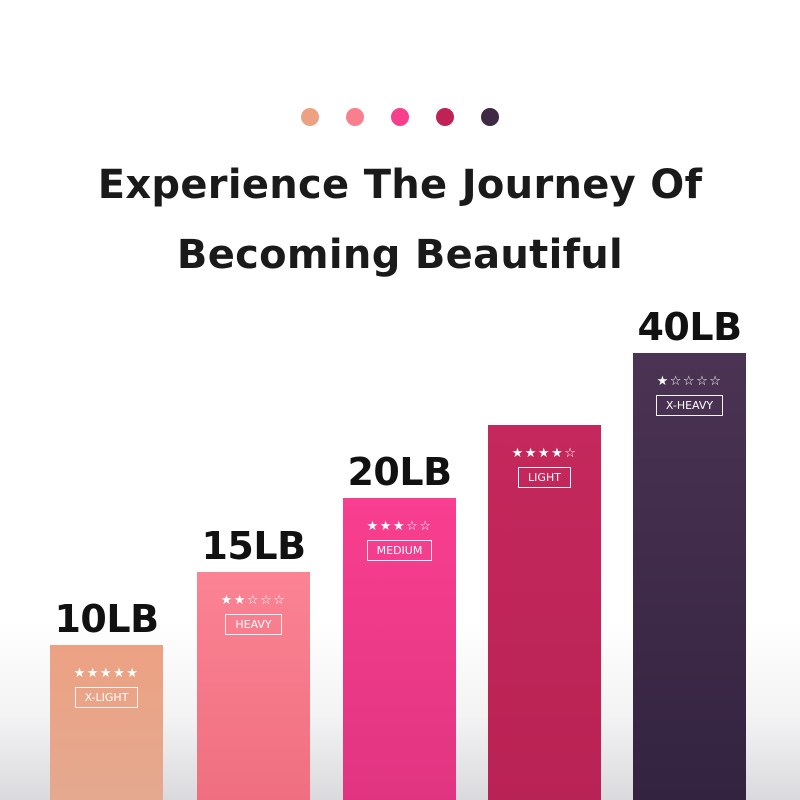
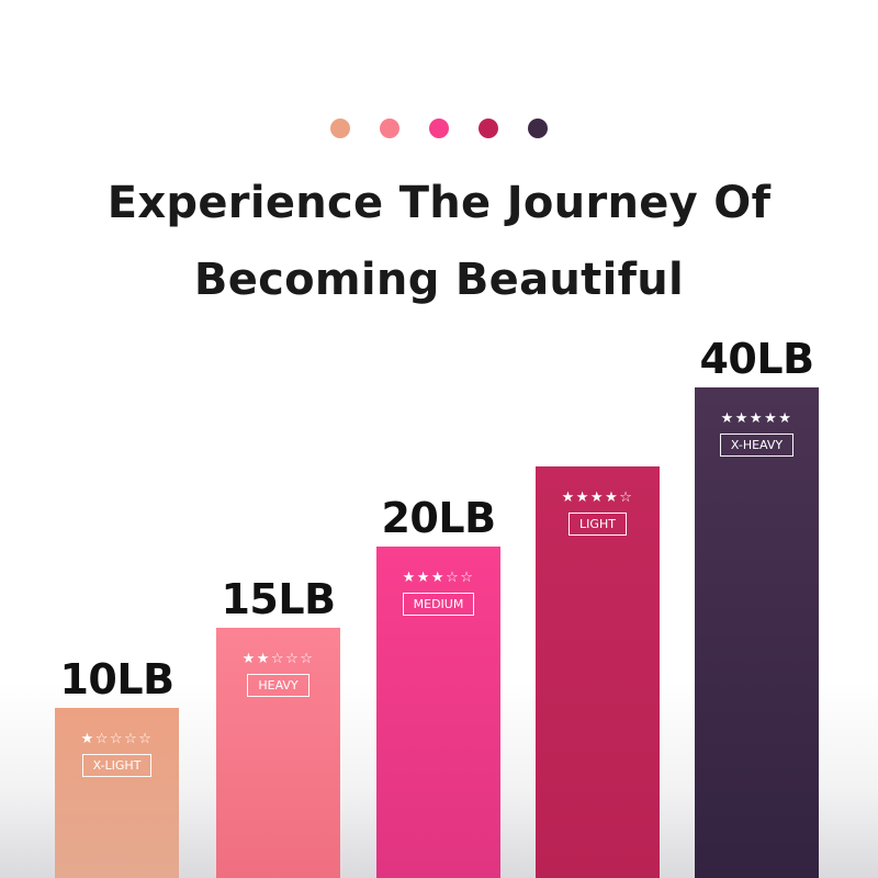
  Experience The Journey Of
  Becoming Beautiful
  10LB
- ★★★★★
+ ★☆☆☆☆
  X-LIGHT
  15LB
  ★★☆☆☆
  HEAVY
  20LB
  ★★★☆☆
  MEDIUM
  ★★★★☆
  LIGHT
  40LB
- ★☆☆☆☆
+ ★★★★★
  X-HEAVY
